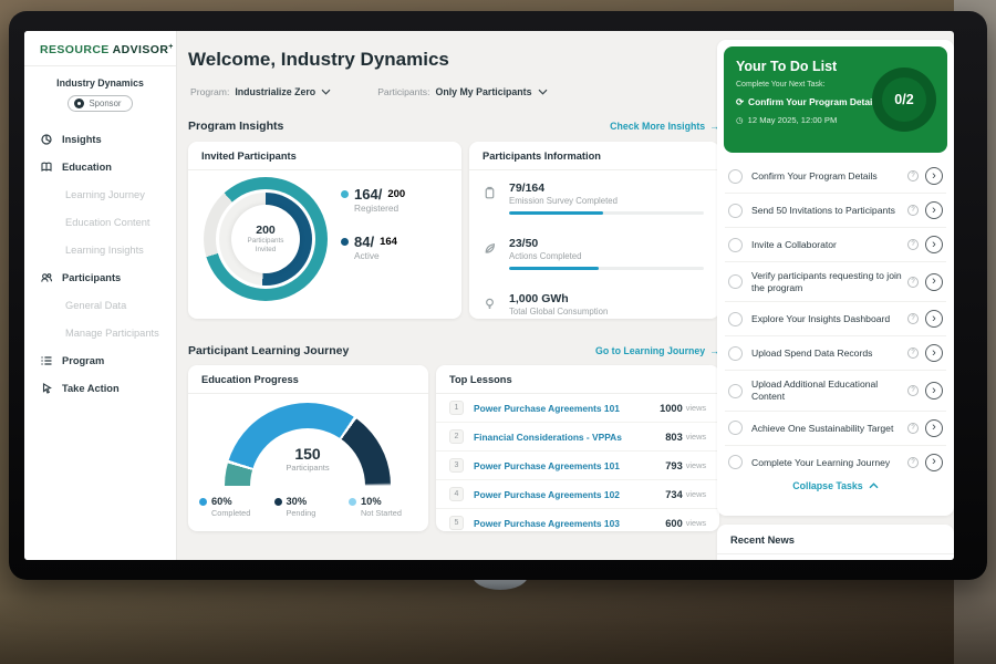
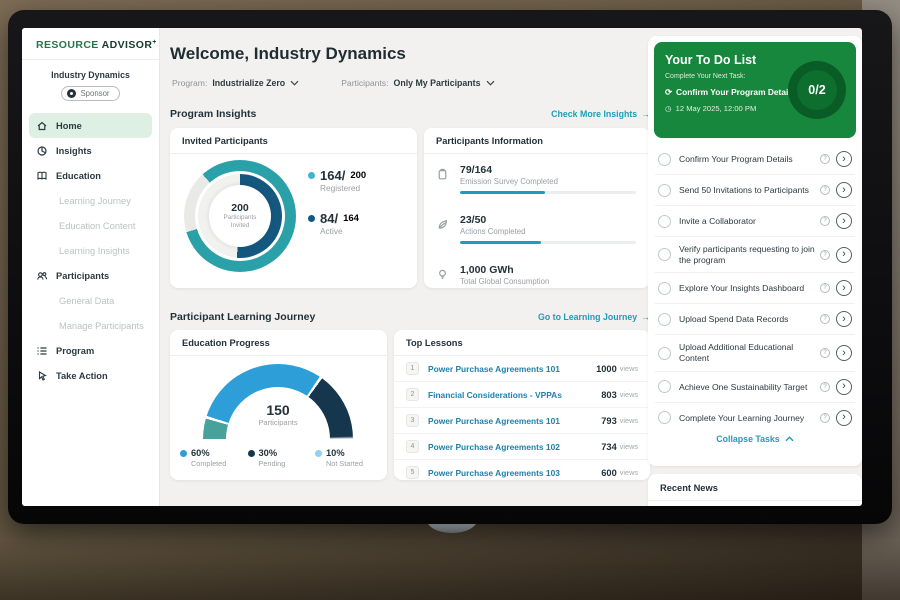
  RESOURCE ADVISOR
  Industry Dynamics
  Sponsor
+ Home
  Insights
  Education
  Learning Journey
  Education Content
  Learning Insights
  Participants
  General Data
  Manage Participants
  Program
  Take Action
  Welcome, Industry Dynamics
  Program:
  Industrialize Zero
  Participants:
  Only My Participants
  Program Insights
  Check More Insights
  →
  Invited Participants
  200
  164/
  200
  Registered
  84/
  164
  Active
  Participants Information
  79/164
  Emission Survey Completed
  23/50
  Actions Completed
  1,000 GWh
  Total Global Consumption
  Participant Learning Journey
  Go to Learning Journey
  →
  Education Progress
  150
  Participants
  60%
  Completed
  30%
  Pending
  10%
  Not Started
  Top Lessons
  Power Purchase Agreements 101
  1000
  views
  Financial Considerations - VPPAs
  803
  views
  Power Purchase Agreements 101
  793
  views
  Power Purchase Agreements 102
  734
  views
  Power Purchase Agreements 103
  600
  views
  Your To Do List
  ⟳
  Confirm Your Program Deta
  ◷
  12 May 2025, 12:00 PM
  0/2
  Confirm Your Program Details
  ›
  Send 50 Invitations to Participants
  ›
  Invite a Collaborator
  ›
  Verify participants requesting to join the program
  ›
  Explore Your Insights Dashboard
  ›
  Upload Spend Data Records
  ›
  Upload Additional Educational Content
  ›
  Achieve One Sustainability Target
  ›
  Complete Your Learning Journey
  ›
  Collapse Tasks
  Recent News
